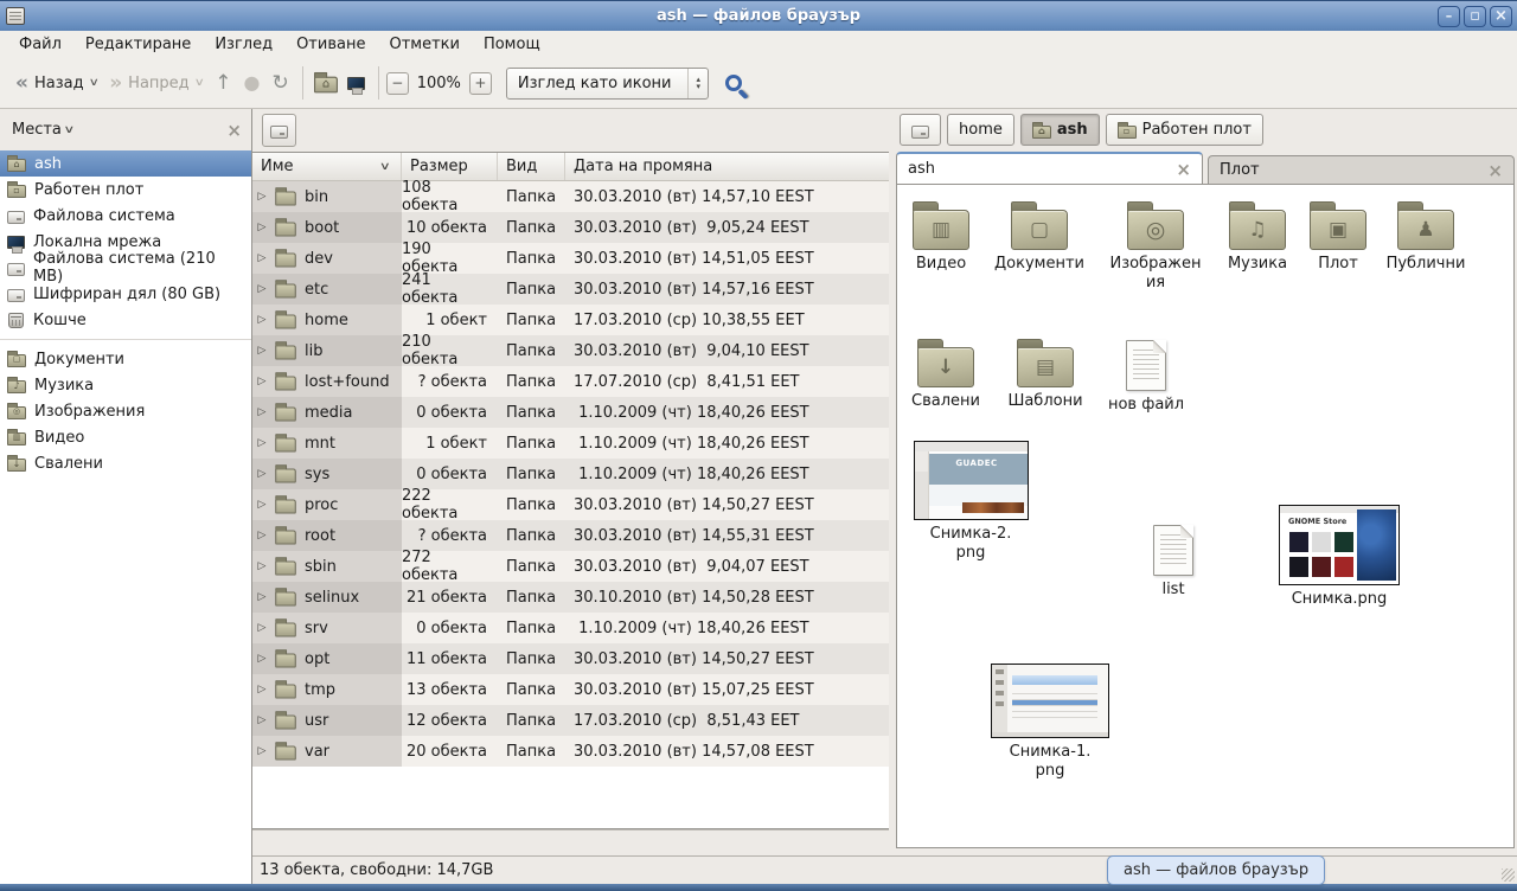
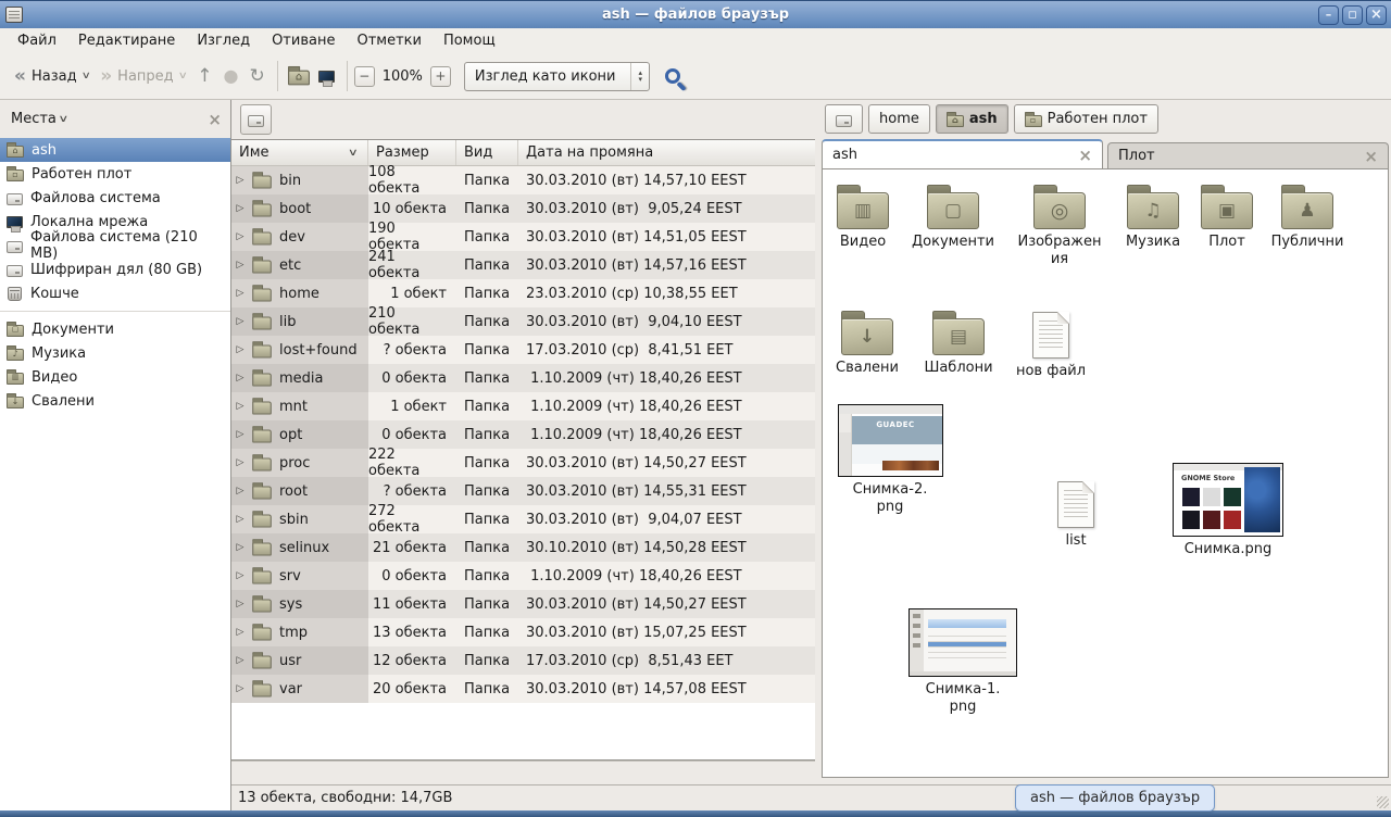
  ash — файлов браузър
  Файл
  Редактиране
  Изглед
  Отиване
  Отметки
  Помощ
  «
  Назад
  ∨
  »
  Напред
  ∨
  ↑
  ●
  ↻
  −
  100%
  +
  Изглед като икони
  ▴
  ▾
  Места
  ∨
  ×
  ash
  Работен плот
  Файлова система
  Локална мрежа
  Файлова система (210 MB)
  Шифриран дял (80 GB)
  Кошче
  Документи
  Музика
- Изображения
  Видео
  Свалени
  Име
  ∨
  Размер
  Вид
  Дата на промяна
  ▷
  bin
  108 обекта
  Папка
  30.03.2010 (вт) 14,57,10 EEST
  ▷
  boot
  10 обекта
  Папка
  30.03.2010 (вт) 9,05,24 EEST
  ▷
  dev
  190 обекта
  Папка
  30.03.2010 (вт) 14,51,05 EEST
  ▷
  etc
  241 обекта
  Папка
  30.03.2010 (вт) 14,57,16 EEST
  ▷
  home
  1 обект
  Папка
- 17.03.2010 (ср) 10,38,55 EET
+ 23.03.2010 (ср) 10,38,55 EET
  ▷
  lib
  210 обекта
  Папка
  30.03.2010 (вт) 9,04,10 EEST
  ▷
  lost+found
  ? обекта
  Папка
- 17.07.2010 (ср) 8,41,51 EET
+ 17.03.2010 (ср) 8,41,51 EET
  ▷
  media
  0 обекта
  Папка
  1.10.2009 (чт) 18,40,26 EEST
  ▷
  mnt
  1 обект
  Папка
  1.10.2009 (чт) 18,40,26 EEST
  ▷
- sys
+ opt
  0 обекта
  Папка
  1.10.2009 (чт) 18,40,26 EEST
  ▷
  proc
  222 обекта
  Папка
  30.03.2010 (вт) 14,50,27 EEST
  ▷
  root
  ? обекта
  Папка
  30.03.2010 (вт) 14,55,31 EEST
  ▷
  sbin
  272 обекта
  Папка
  30.03.2010 (вт) 9,04,07 EEST
  ▷
  selinux
  21 обекта
  Папка
  30.10.2010 (вт) 14,50,28 EEST
  ▷
  srv
  0 обекта
  Папка
  1.10.2009 (чт) 18,40,26 EEST
  ▷
- opt
+ sys
  11 обекта
  Папка
  30.03.2010 (вт) 14,50,27 EEST
  ▷
  tmp
  13 обекта
  Папка
  30.03.2010 (вт) 15,07,25 EEST
  ▷
  usr
  12 обекта
  Папка
  17.03.2010 (ср) 8,51,43 EET
  ▷
  var
  20 обекта
  Папка
  30.03.2010 (вт) 14,57,08 EEST
  home
  ash
  Работен плот
  ash
  ×
  Плот
  ×
  Видео
  Документи
  Изображен
  ия
  Музика
  Плот
  Публични
  Свалени
  Шаблони
  нов файл
  GUADEC
  Снимка-2.
  png
  list
  GNOME Store
  Снимка.png
  Снимка-1.
  png
  13 обекта, свободни: 14,7GB
  ash — файлов браузър
